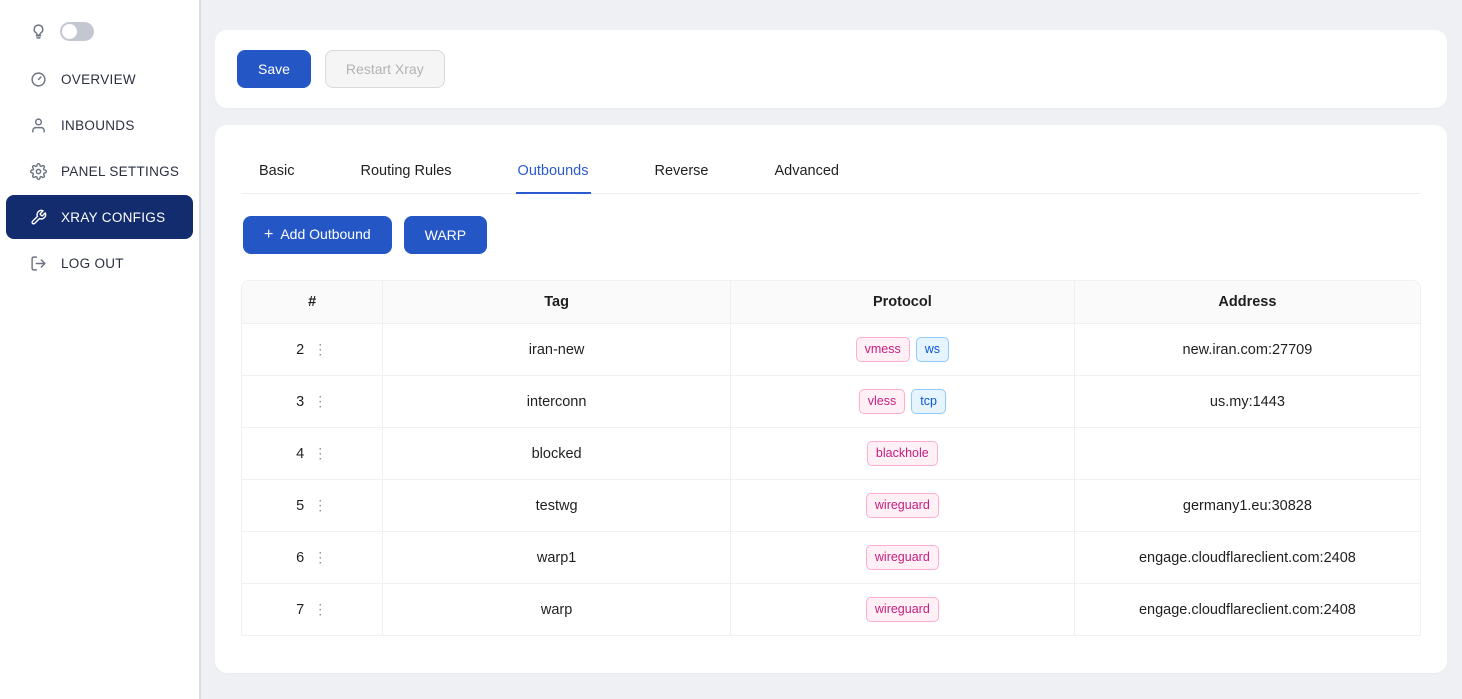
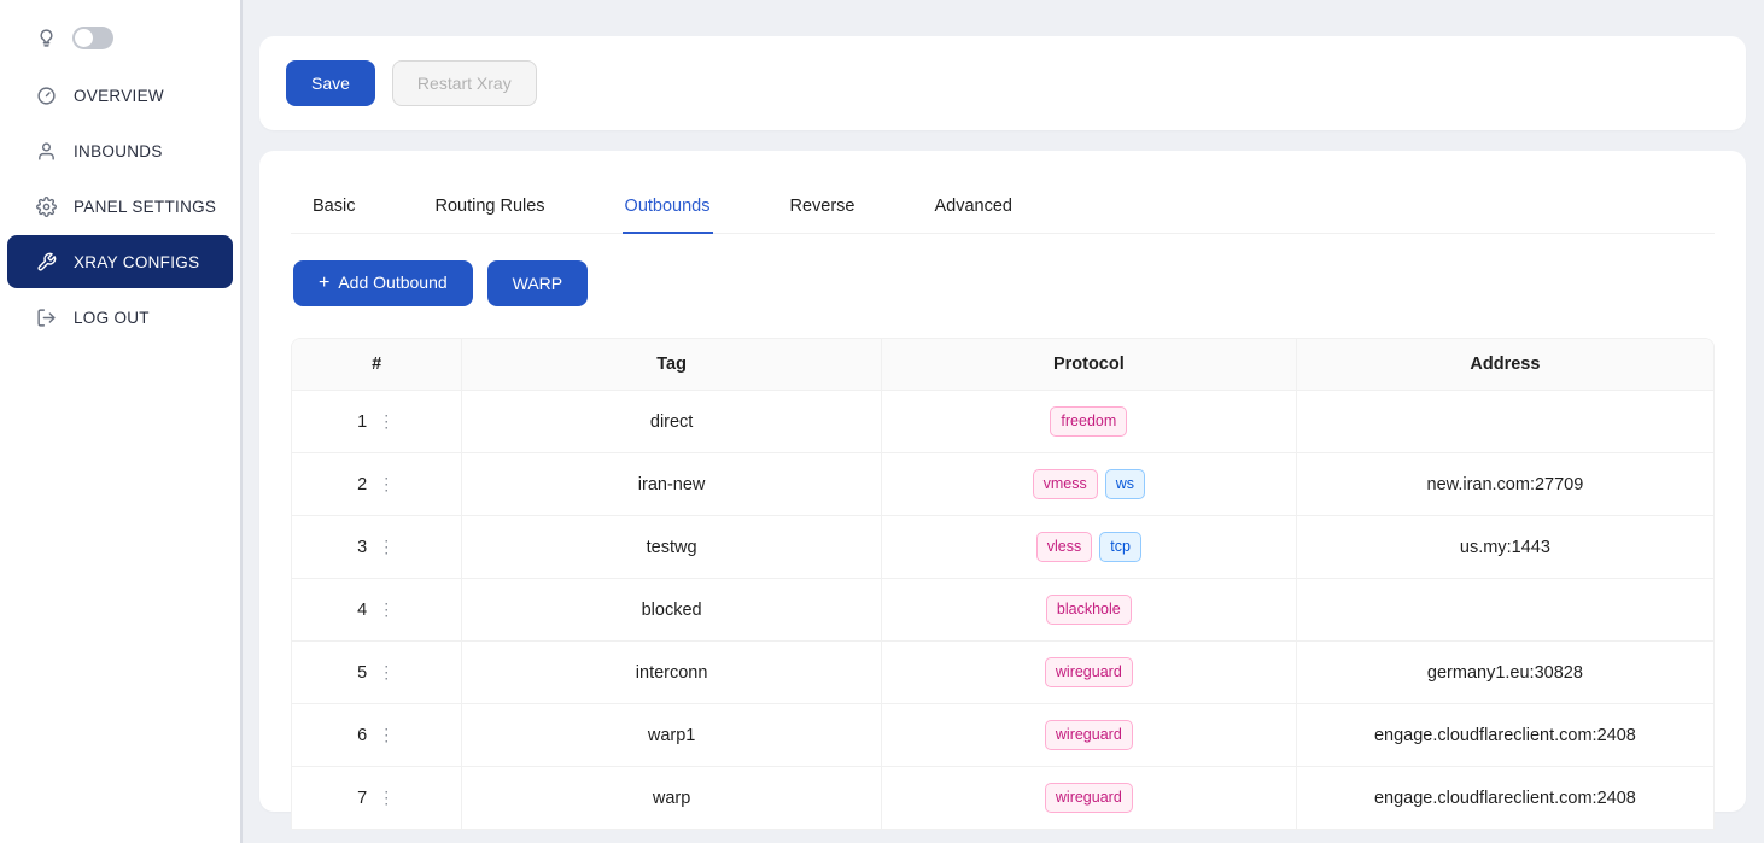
  OVERVIEW
  INBOUNDS
  PANEL SETTINGS
  XRAY CONFIGS
  LOG OUT
  Save
  Restart Xray
  Basic
  Routing Rules
  Outbounds
  Reverse
  Advanced
  + Add Outbound
  WARP
  #	Tag	Protocol	Address
+ 1 ⋮	direct	freedom
  2 ⋮	iran-new	vmess ws	new.iran.com:27709
- 3 ⋮	interconn	vless tcp	us.my:1443
+ 3 ⋮	testwg	vless tcp	us.my:1443
  4 ⋮	blocked	blackhole
- 5 ⋮	testwg	wireguard	germany1.eu:30828
+ 5 ⋮	interconn	wireguard	germany1.eu:30828
  6 ⋮	warp1	wireguard	engage.cloudflareclient.com:2408
  7 ⋮	warp	wireguard	engage.cloudflareclient.com:2408
